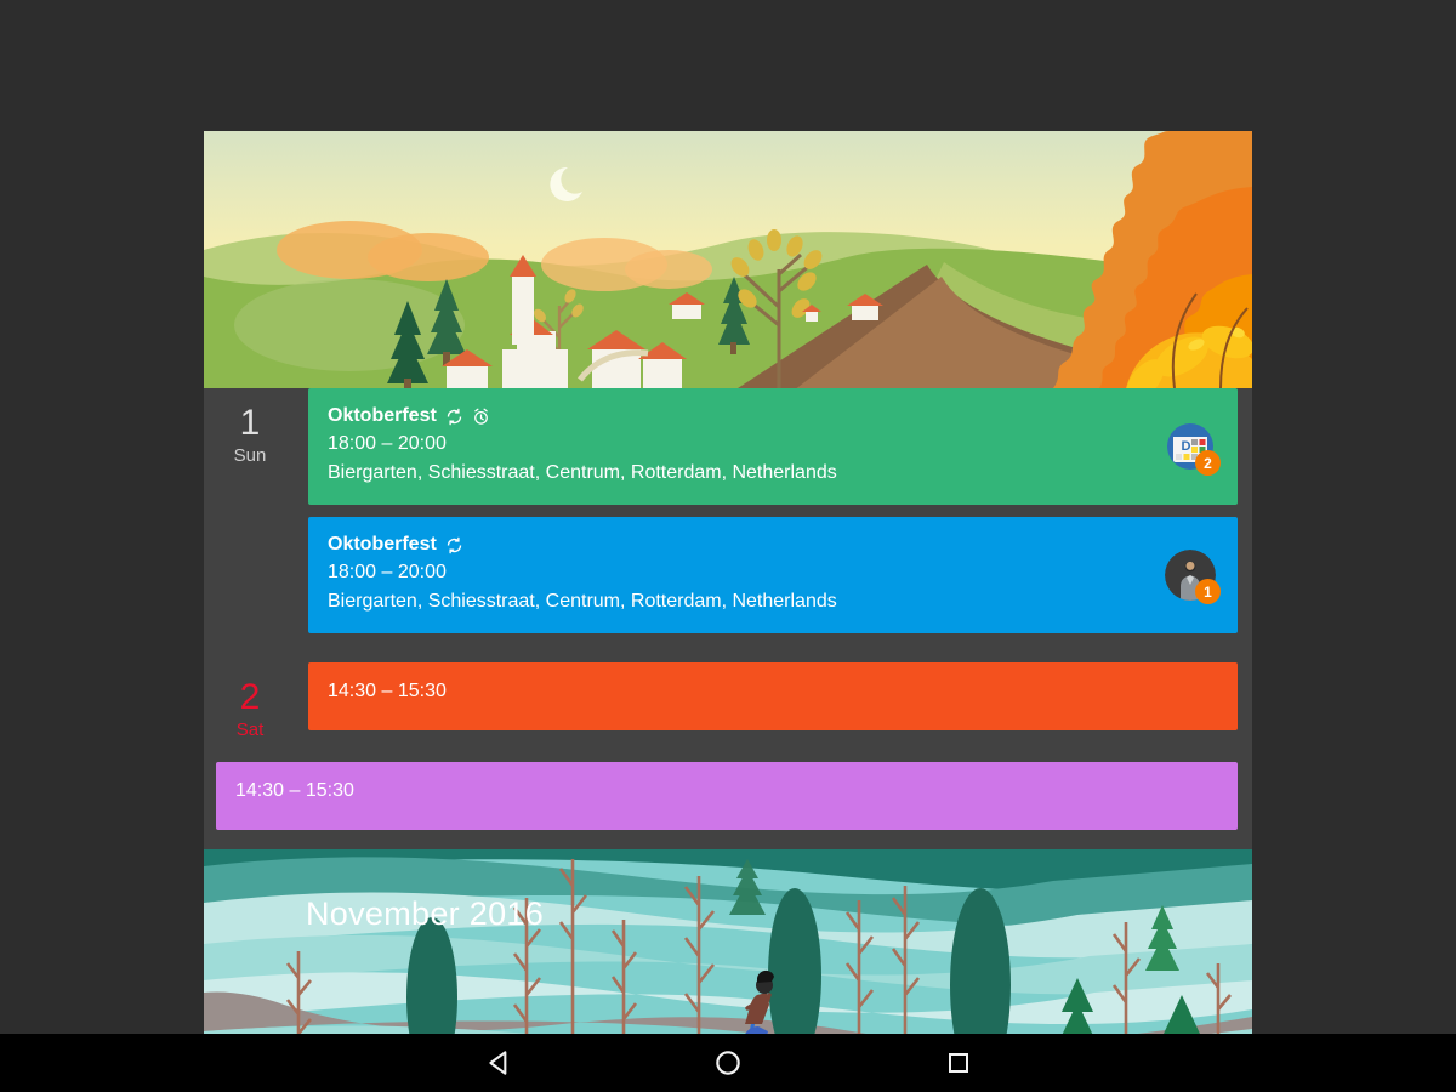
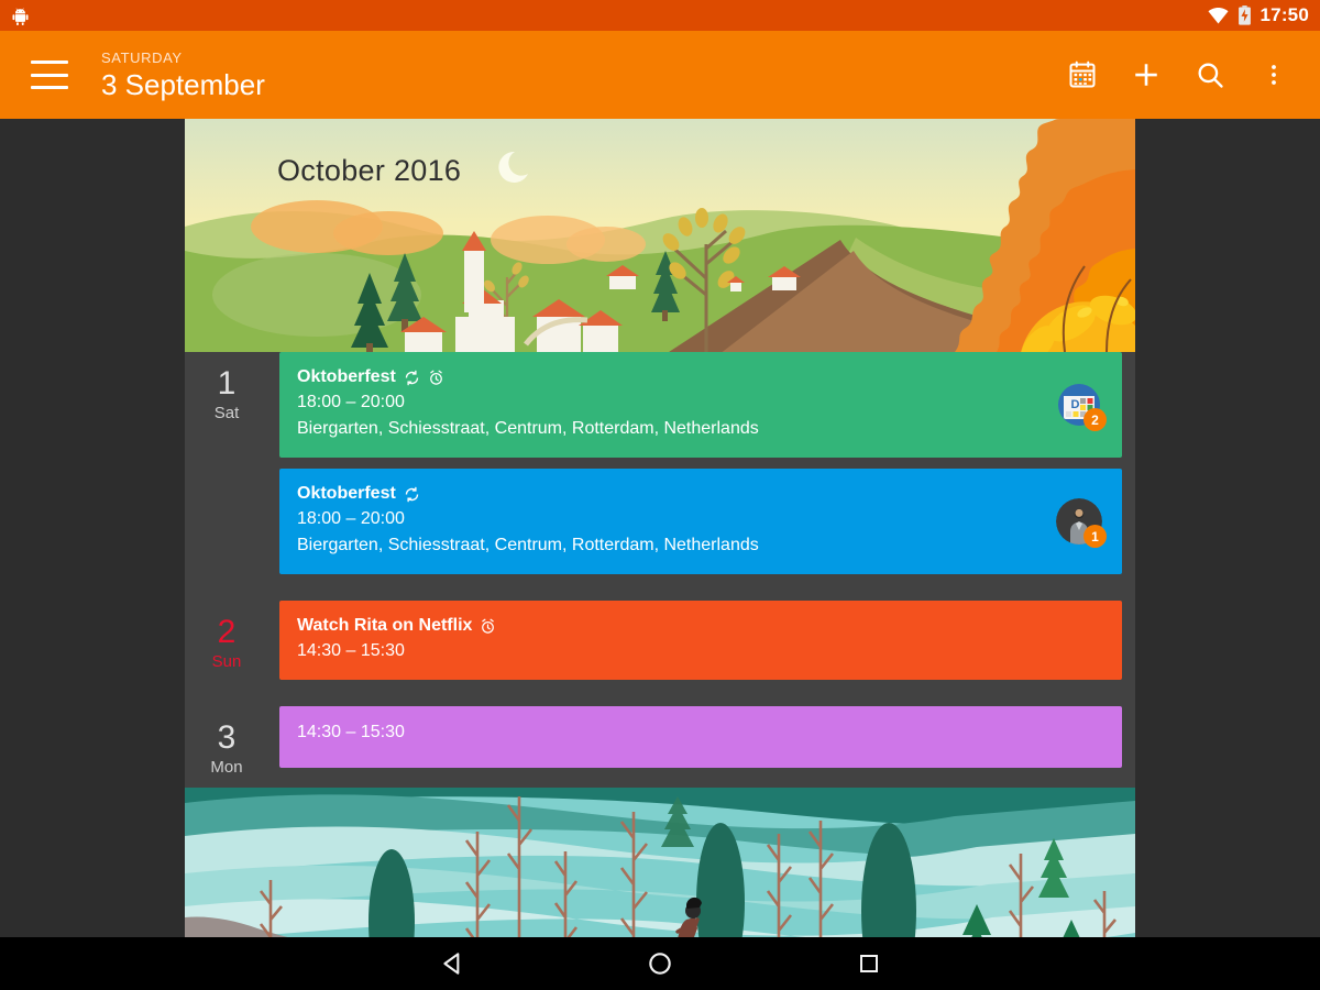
+ 17:50
+ SATURDAY
+ 3 September
+ October 2016
  1
- Sun
+ Sat
  Oktoberfest
  18:00 – 20:00
  Biergarten, Schiesstraat, Centrum, Rotterdam, Netherlands
  D
  2
  Oktoberfest
  18:00 – 20:00
  Biergarten, Schiesstraat, Centrum, Rotterdam, Netherlands
  1
  2
- Sat
+ Sun
+ Watch Rita on Netflix
  14:30 – 15:30
+ 3
+ Mon
  14:30 – 15:30
- November 2016
